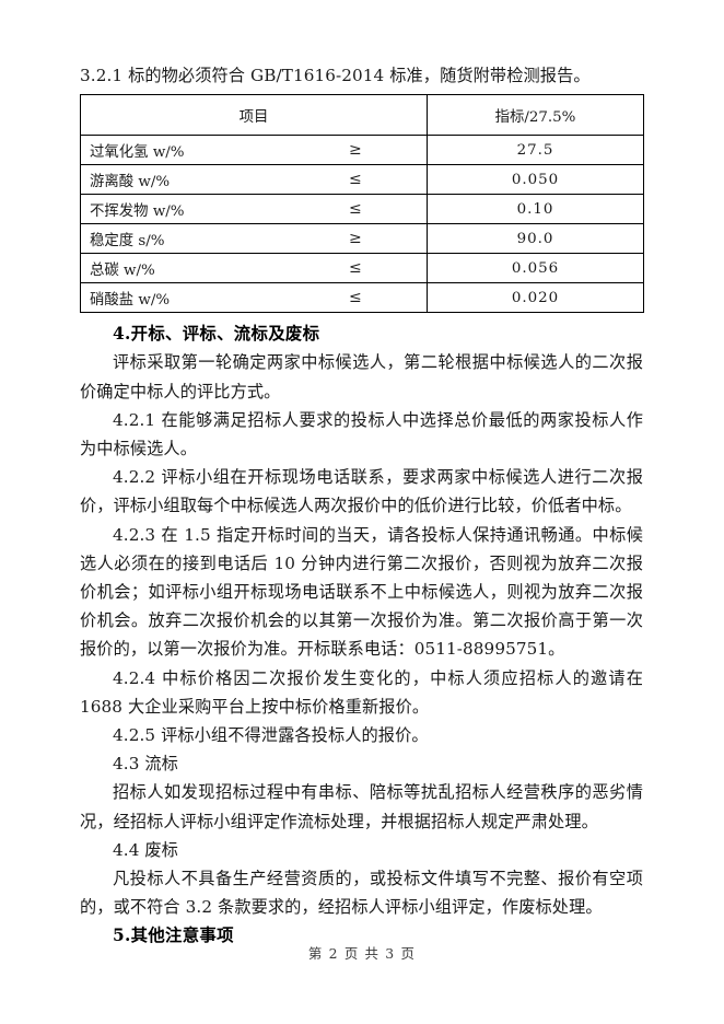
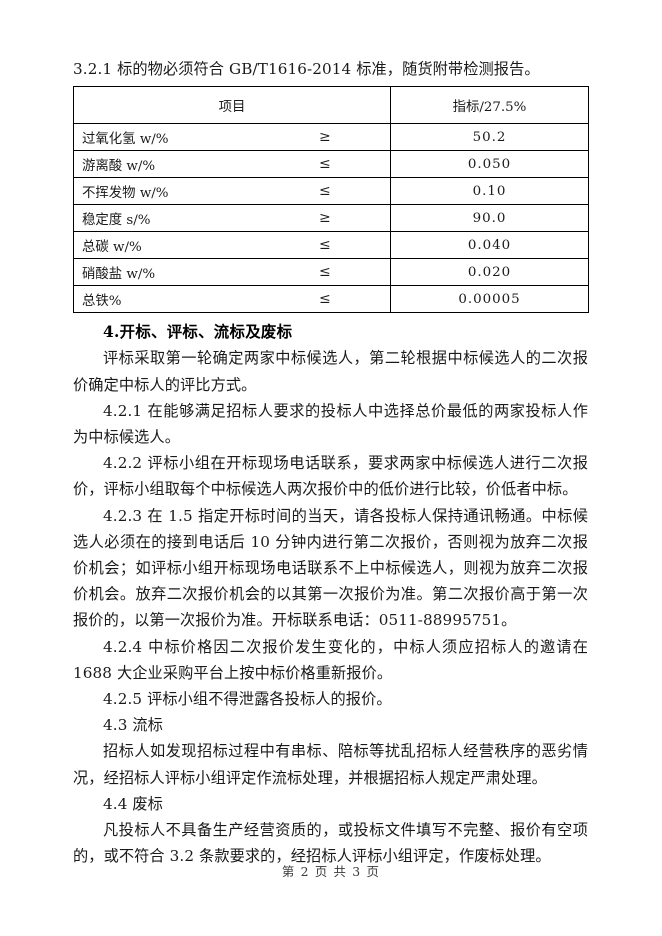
  3.2.1 标的物必须符合 GB/T1616-2014 标准，随货附带检测报告。
  项目	指标/27.5%
- 过氧化氢 w/% ≥	27.5
+ 过氧化氢 w/% ≥	50.2
  游离酸 w/% ≤	0.050
  不挥发物 w/% ≤	0.10
  稳定度 s/% ≥	90.0
- 总碳 w/% ≤	0.056
+ 总碳 w/% ≤	0.040
  硝酸盐 w/% ≤	0.020
+ 总铁% ≤	0.00005
  4.开标、评标、流标及废标
  评标采取第一轮确定两家中标候选人，第二轮根据中标候选人的二次报价确定中标人的评比方式。
  4.2.1 在能够满足招标人要求的投标人中选择总价最低的两家投标人作为中标候选人。
  4.2.2 评标小组在开标现场电话联系，要求两家中标候选人进行二次报价，评标小组取每个中标候选人两次报价中的低价进行比较，价低者中标。
  4.2.3 在 1.5 指定开标时间的当天，请各投标人保持通讯畅通。中标候选人必须在的接到电话后 10 分钟内进行第二次报价，否则视为放弃二次报价机会；如评标小组开标现场电话联系不上中标候选人，则视为放弃二次报价机会。放弃二次报价机会的以其第一次报价为准。第二次报价高于第一次报价的，以第一次报价为准。开标联系电话：0511-88995751。
  4.2.4 中标价格因二次报价发生变化的，中标人须应招标人的邀请在 1688 大企业采购平台上按中标价格重新报价。
  4.2.5 评标小组不得泄露各投标人的报价。
  4.3 流标
  招标人如发现招标过程中有串标、陪标等扰乱招标人经营秩序的恶劣情况，经招标人评标小组评定作流标处理，并根据招标人规定严肃处理。
  4.4 废标
  凡投标人不具备生产经营资质的，或投标文件填写不完整、报价有空项的，或不符合 3.2 条款要求的，经招标人评标小组评定，作废标处理。
- 5.其他注意事项
  第 2 页 共 3 页
